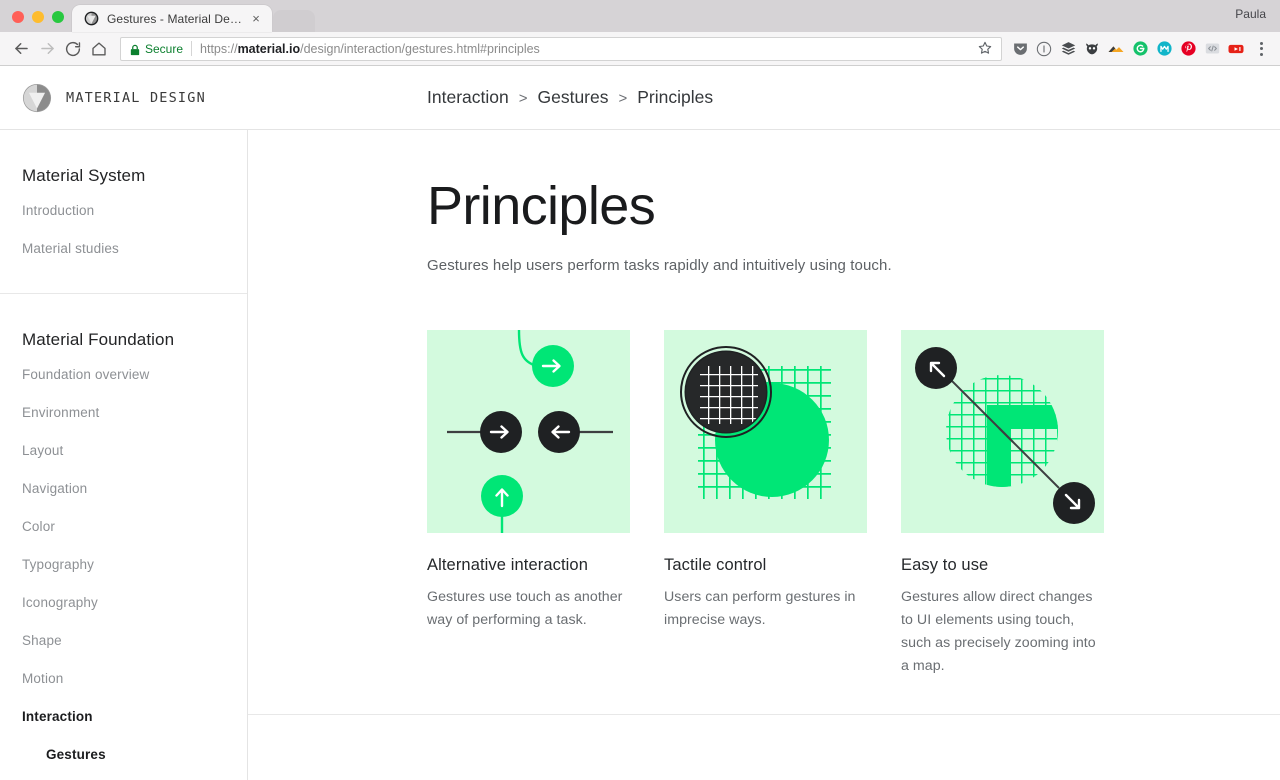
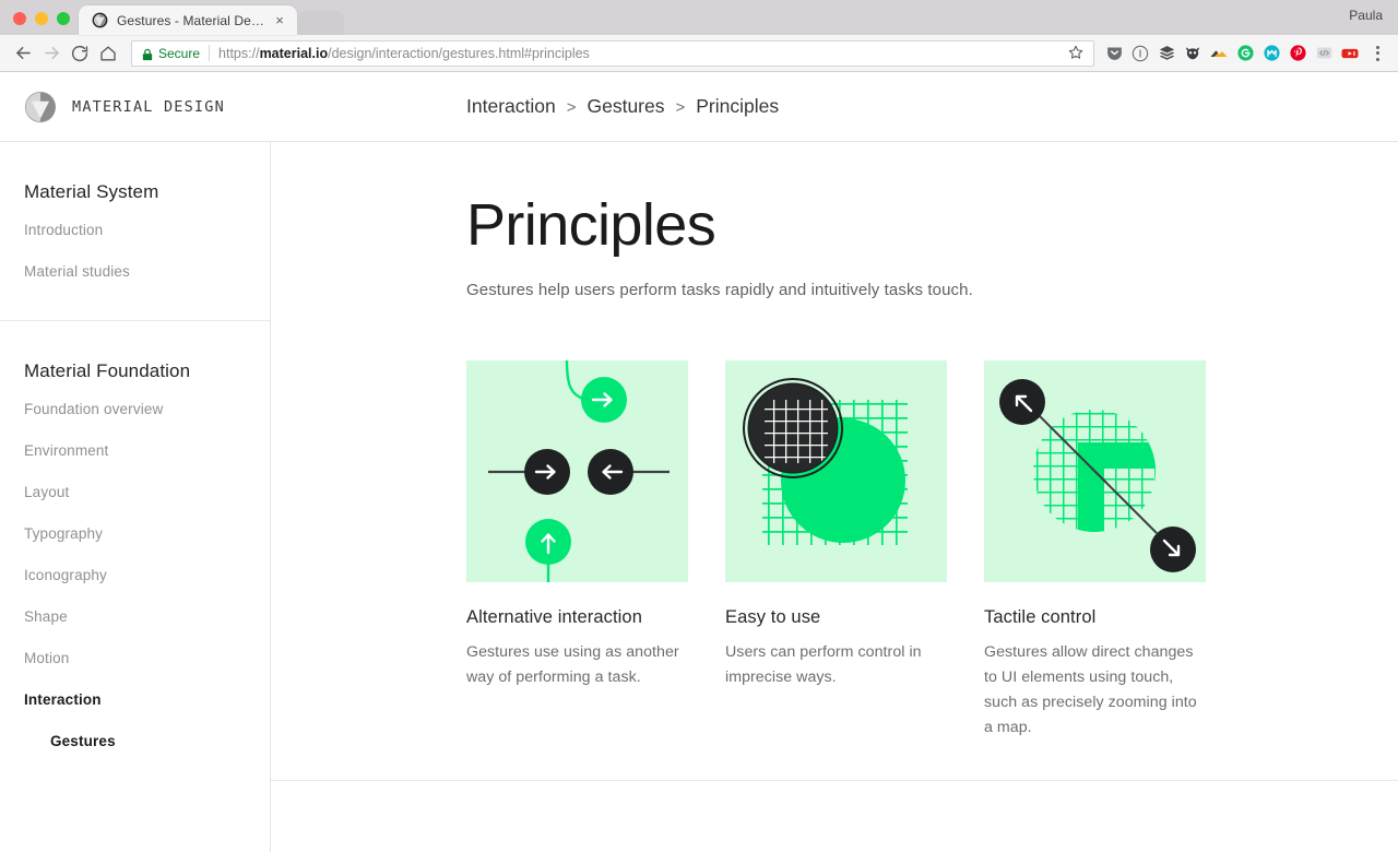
  Gestures - Material Desig
  ×
  Paula
  Secure
  https://material.io/design/interaction/gestures.html#principles
  MATERIAL DESIGN
  Interaction
  >
  Gestures
  >
  Principles
  Material System
  Introduction
  Material studies
  Material Foundation
  Foundation overview
  Environment
  Layout
- Navigation
- Color
  Typography
  Iconography
  Shape
  Motion
  Interaction
  Gestures
  Principles
- Gestures help users perform tasks rapidly and intuitively using touch.
+ Gestures help users perform tasks rapidly and intuitively tasks touch.
  Alternative interaction
- Gestures use touch as another way of performing a task.
+ Gestures use using as another way of performing a task.
- Tactile control
+ Easy to use
- Users can perform gestures in imprecise ways.
+ Users can perform control in imprecise ways.
- Easy to use
+ Tactile control
  Gestures allow direct changes to UI elements using touch, such as precisely zooming into a map.
